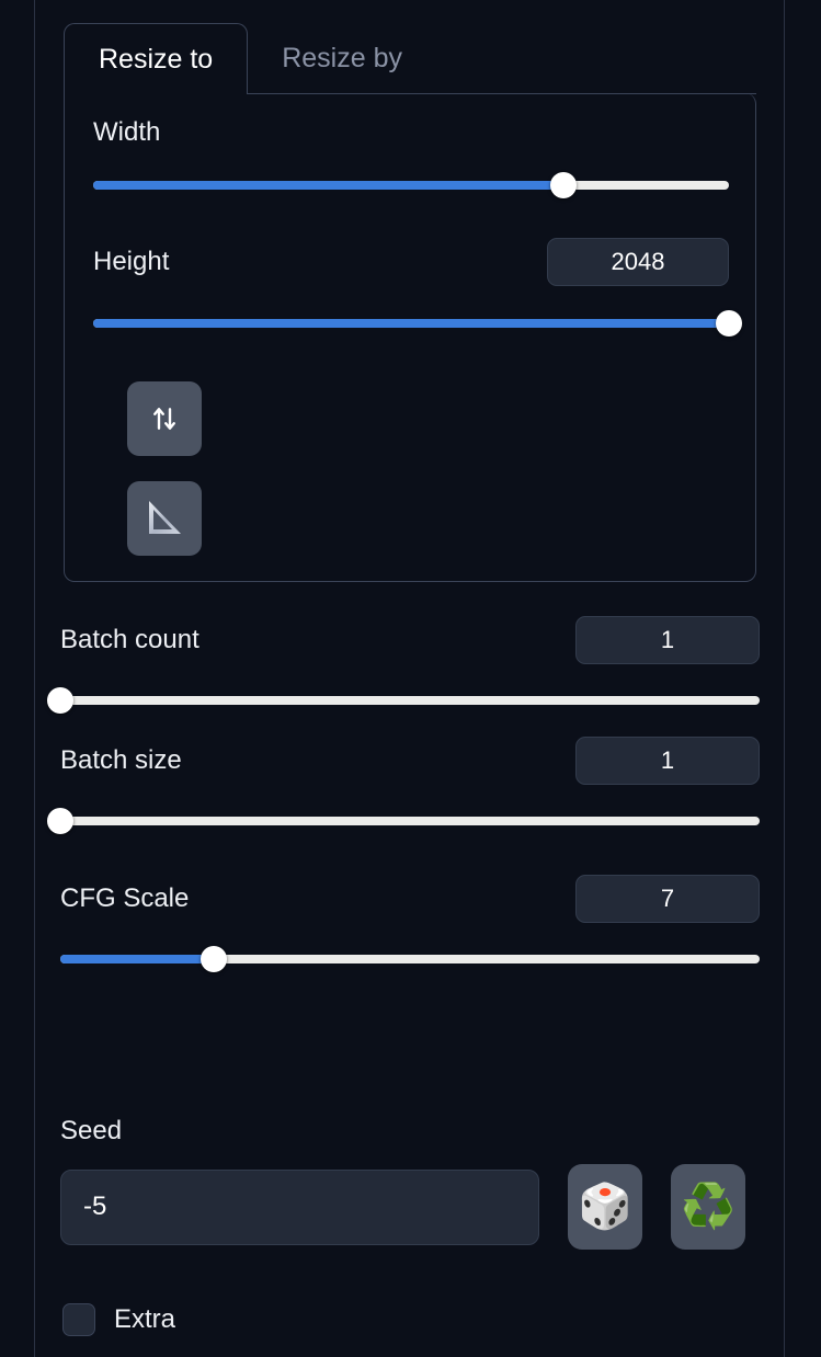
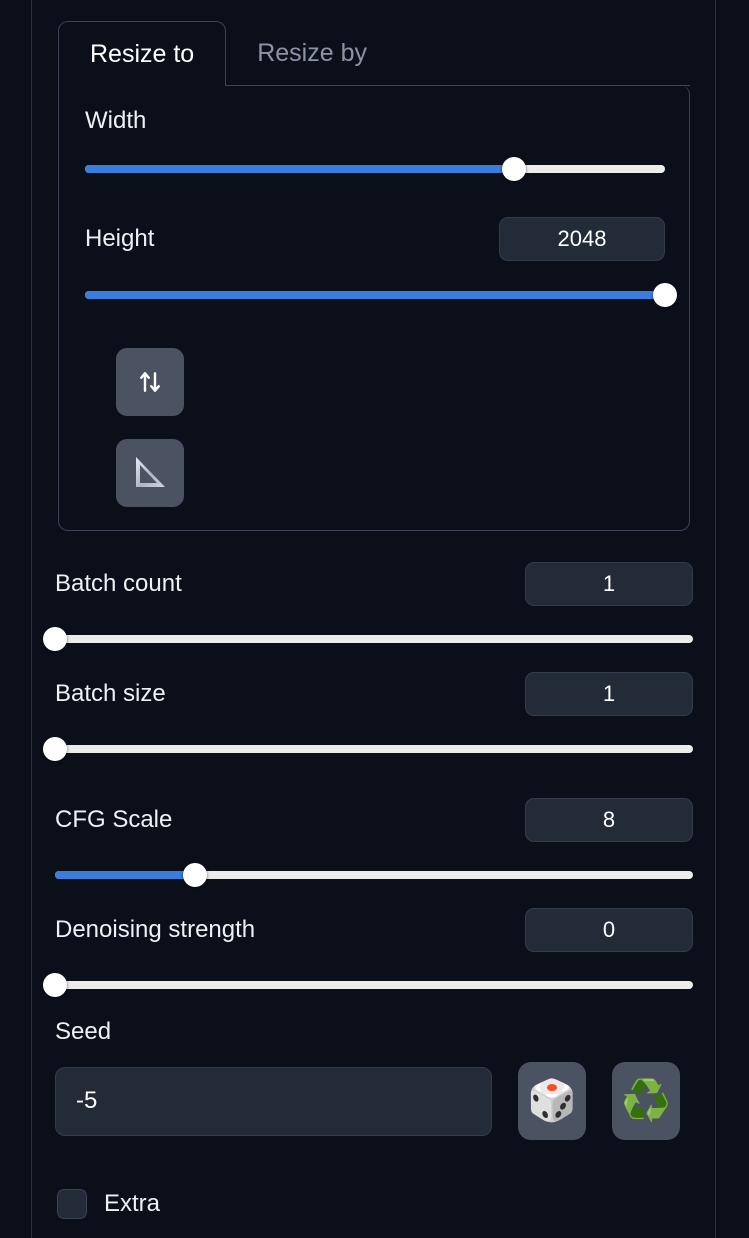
  Resize to
  Resize by
  Width
  Height
  2048
  Batch count
  1
  Batch size
  1
  CFG Scale
- 7
+ 8
+ Denoising strength
+ 0
  Seed
  -5
  🎲
  ♻️
  Extra
